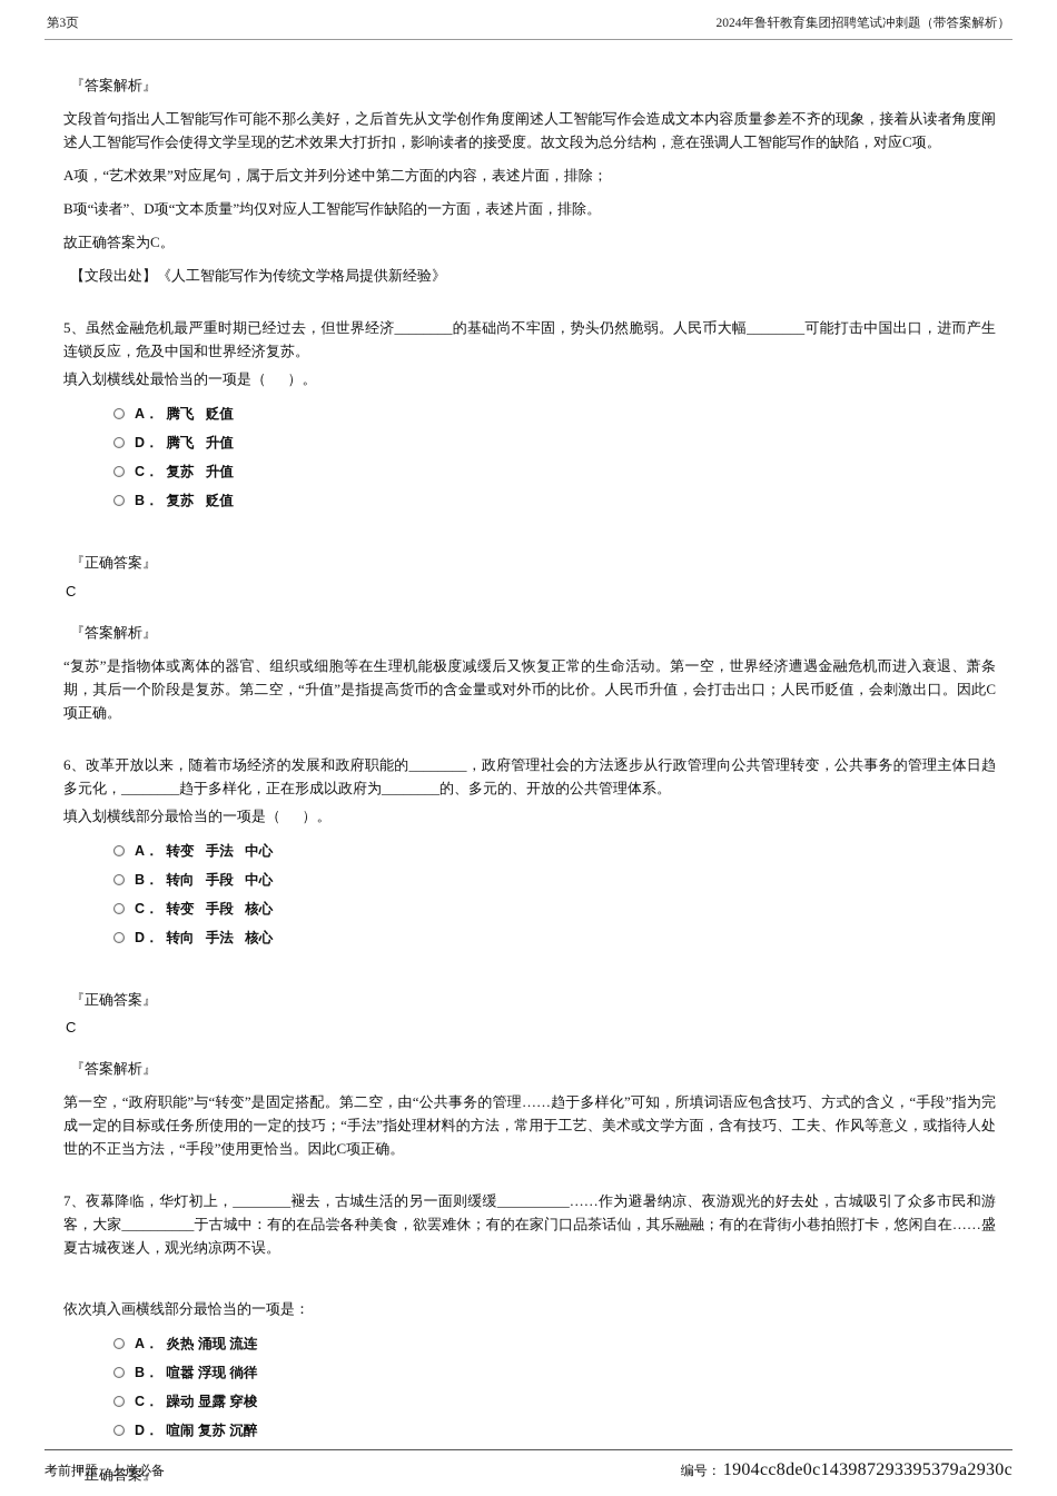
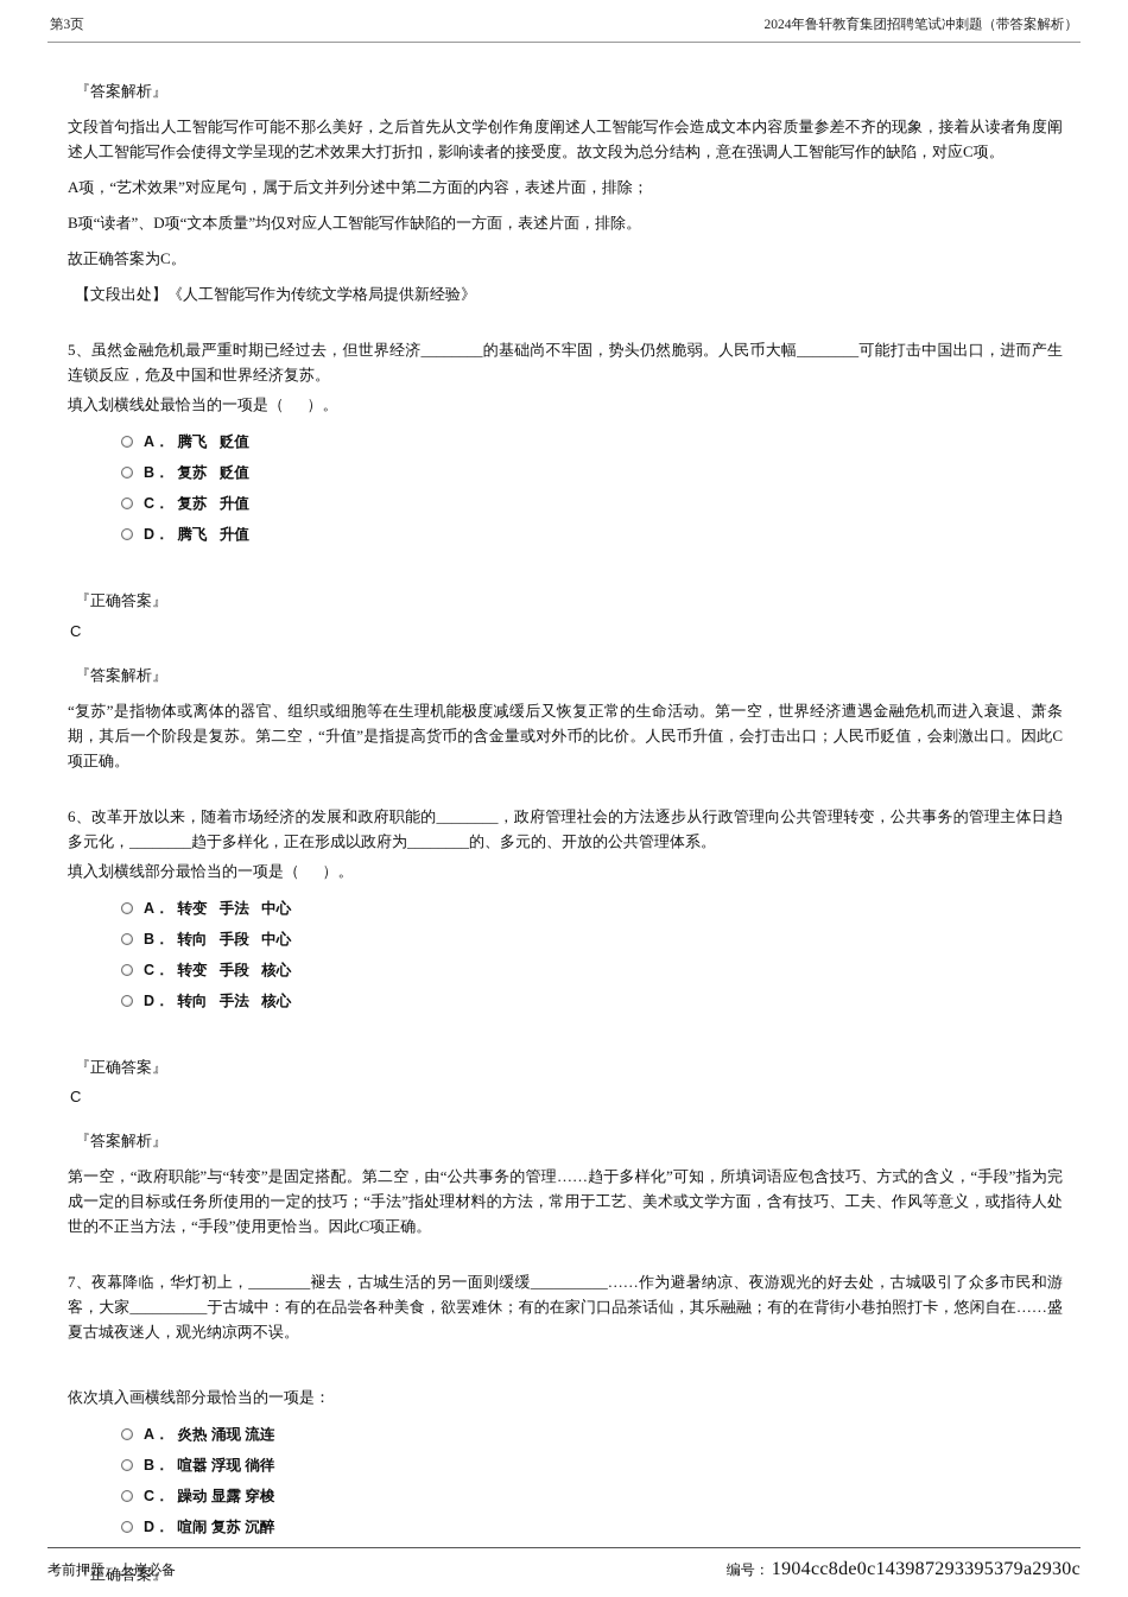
  第3页
  2024年鲁轩教育集团招聘笔试冲刺题（带答案解析）
  『答案解析』
  文段首句指出人工智能写作可能不那么美好，之后首先从文学创作角度阐述人工智能写作会造成文本内容质量参差不齐的现象，接着从读者角度阐述人工智能写作会使得文学呈现的艺术效果大打折扣，影响读者的接受度。故文段为总分结构，意在强调人工智能写作的缺陷，对应C项。
  A项，“艺术效果”对应尾句，属于后文并列分述中第二方面的内容，表述片面，排除；
  B项“读者”、D项“文本质量”均仅对应人工智能写作缺陷的一方面，表述片面，排除。
  故正确答案为C。
  【文段出处】《人工智能写作为传统文学格局提供新经验》
  5、虽然金融危机最严重时期已经过去，但世界经济________的基础尚不牢固，势头仍然脆弱。人民币大幅________可能打击中国出口，进而产生连锁反应，危及中国和世界经济复苏。
  填入划横线处最恰当的一项是（ ）。
  A． 腾飞 贬值
- D． 腾飞 升值
+ B． 复苏 贬值
  C． 复苏 升值
- B． 复苏 贬值
+ D． 腾飞 升值
  『正确答案』
  C
  『答案解析』
  “复苏”是指物体或离体的器官、组织或细胞等在生理机能极度减缓后又恢复正常的生命活动。第一空，世界经济遭遇金融危机而进入衰退、萧条期，其后一个阶段是复苏。第二空，“升值”是指提高货币的含金量或对外币的比价。人民币升值，会打击出口；人民币贬值，会刺激出口。因此C项正确。
  6、改革开放以来，随着市场经济的发展和政府职能的________，政府管理社会的方法逐步从行政管理向公共管理转变，公共事务的管理主体日趋多元化，________趋于多样化，正在形成以政府为________的、多元的、开放的公共管理体系。
  填入划横线部分最恰当的一项是（ ）。
  A． 转变 手法 中心
  B． 转向 手段 中心
  C． 转变 手段 核心
  D． 转向 手法 核心
  『正确答案』
  C
  『答案解析』
  第一空，“政府职能”与“转变”是固定搭配。第二空，由“公共事务的管理……趋于多样化”可知，所填词语应包含技巧、方式的含义，“手段”指为完成一定的目标或任务所使用的一定的技巧；“手法”指处理材料的方法，常用于工艺、美术或文学方面，含有技巧、工夫、作风等意义，或指待人处世的不正当方法，“手段”使用更恰当。因此C项正确。
  7、夜幕降临，华灯初上，________褪去，古城生活的另一面则缓缓__________……作为避暑纳凉、夜游观光的好去处，古城吸引了众多市民和游客，大家__________于古城中：有的在品尝各种美食，欲罢难休；有的在家门口品茶话仙，其乐融融；有的在背街小巷拍照打卡，悠闲自在……盛夏古城夜迷人，观光纳凉两不误。
  依次填入画横线部分最恰当的一项是：
  A． 炎热 涌现 流连
  B． 喧嚣 浮现 徜徉
  C． 躁动 显露 穿梭
  D． 喧闹 复苏 沉醉
  『正确答案』
  考前押题，上岸必备
  编号：
  1904cc8de0c143987293395379a2930c
